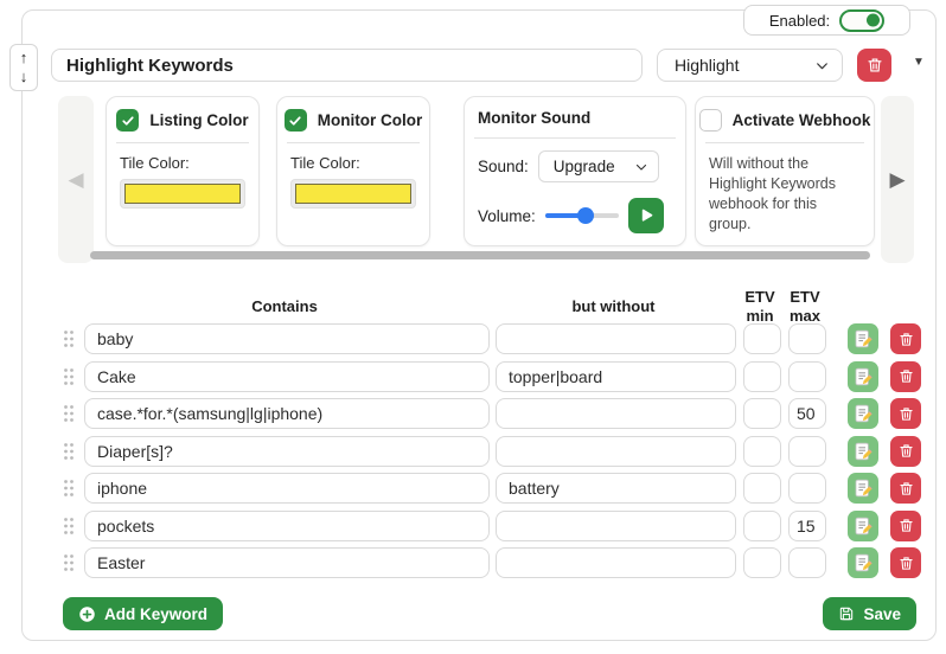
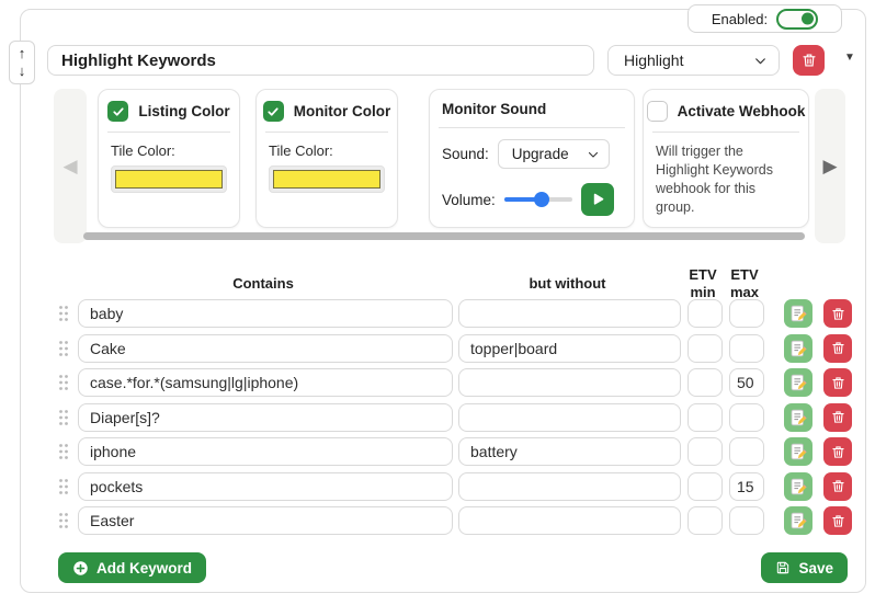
  Enabled:
  ↑
  ↓
  Highlight Keywords
  Highlight
  ▼
  ◀
  Listing Color
  Tile Color:
  Monitor Color
  Tile Color:
  Monitor Sound
  Sound:
  Upgrade
  Volume:
  Activate Webhook
- Will without the Highlight Keywords webhook for this group.
+ Will trigger the Highlight Keywords webhook for this group.
  ▶
  Contains
  but without
  ETV min
  ETV max
  baby
  Cake
  topper|board
  case.*for.*(samsung|lg|iphone)
  50
  Diaper[s]?
  iphone
  battery
  pockets
  15
  Easter
  Add Keyword
  Save
